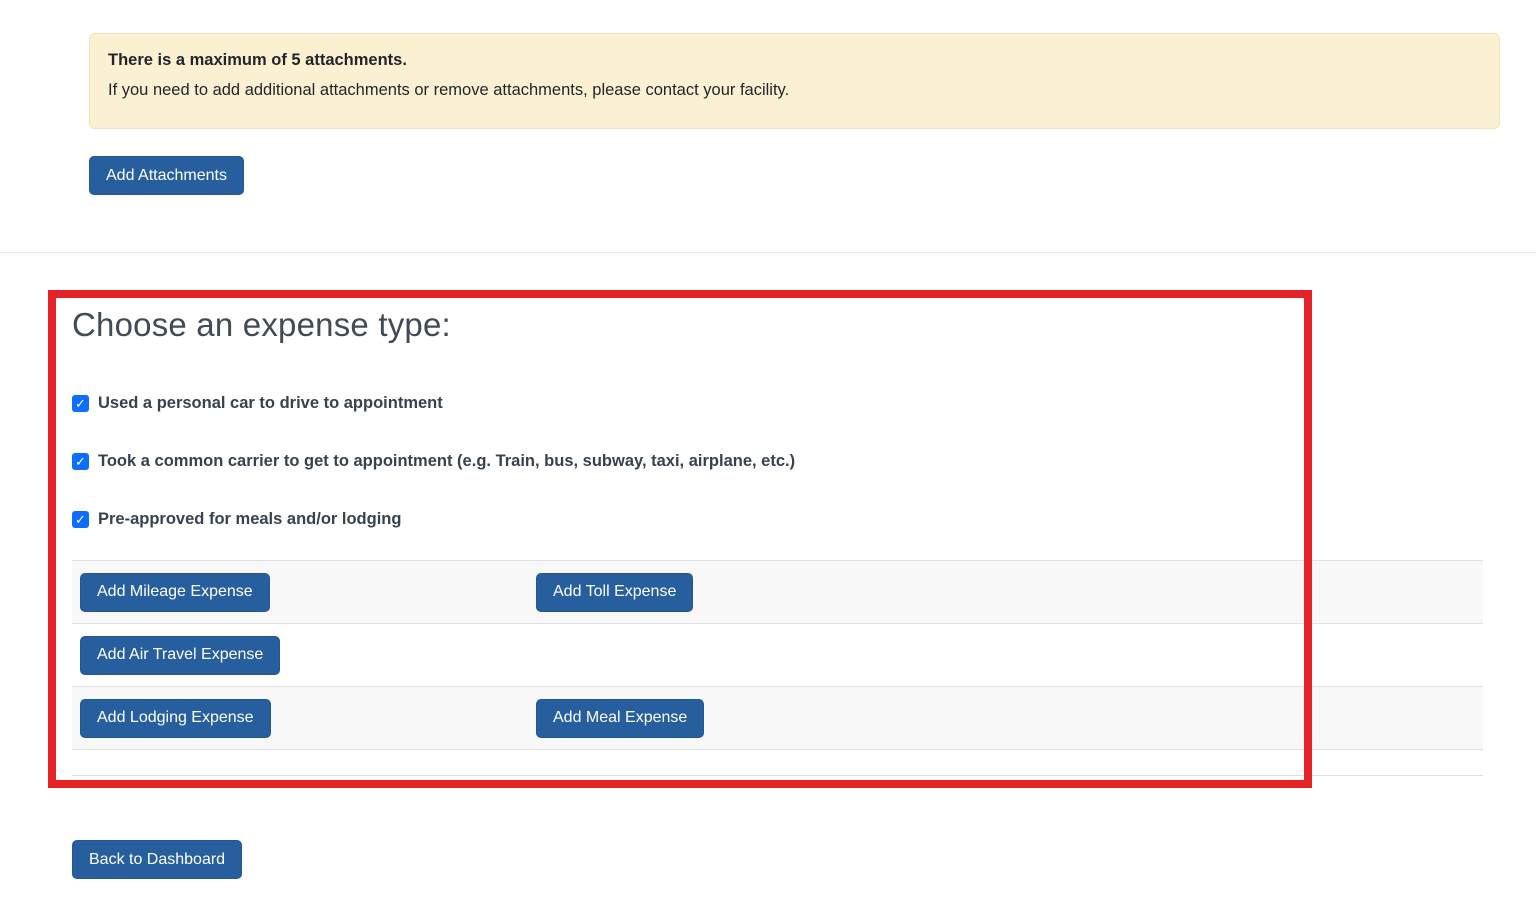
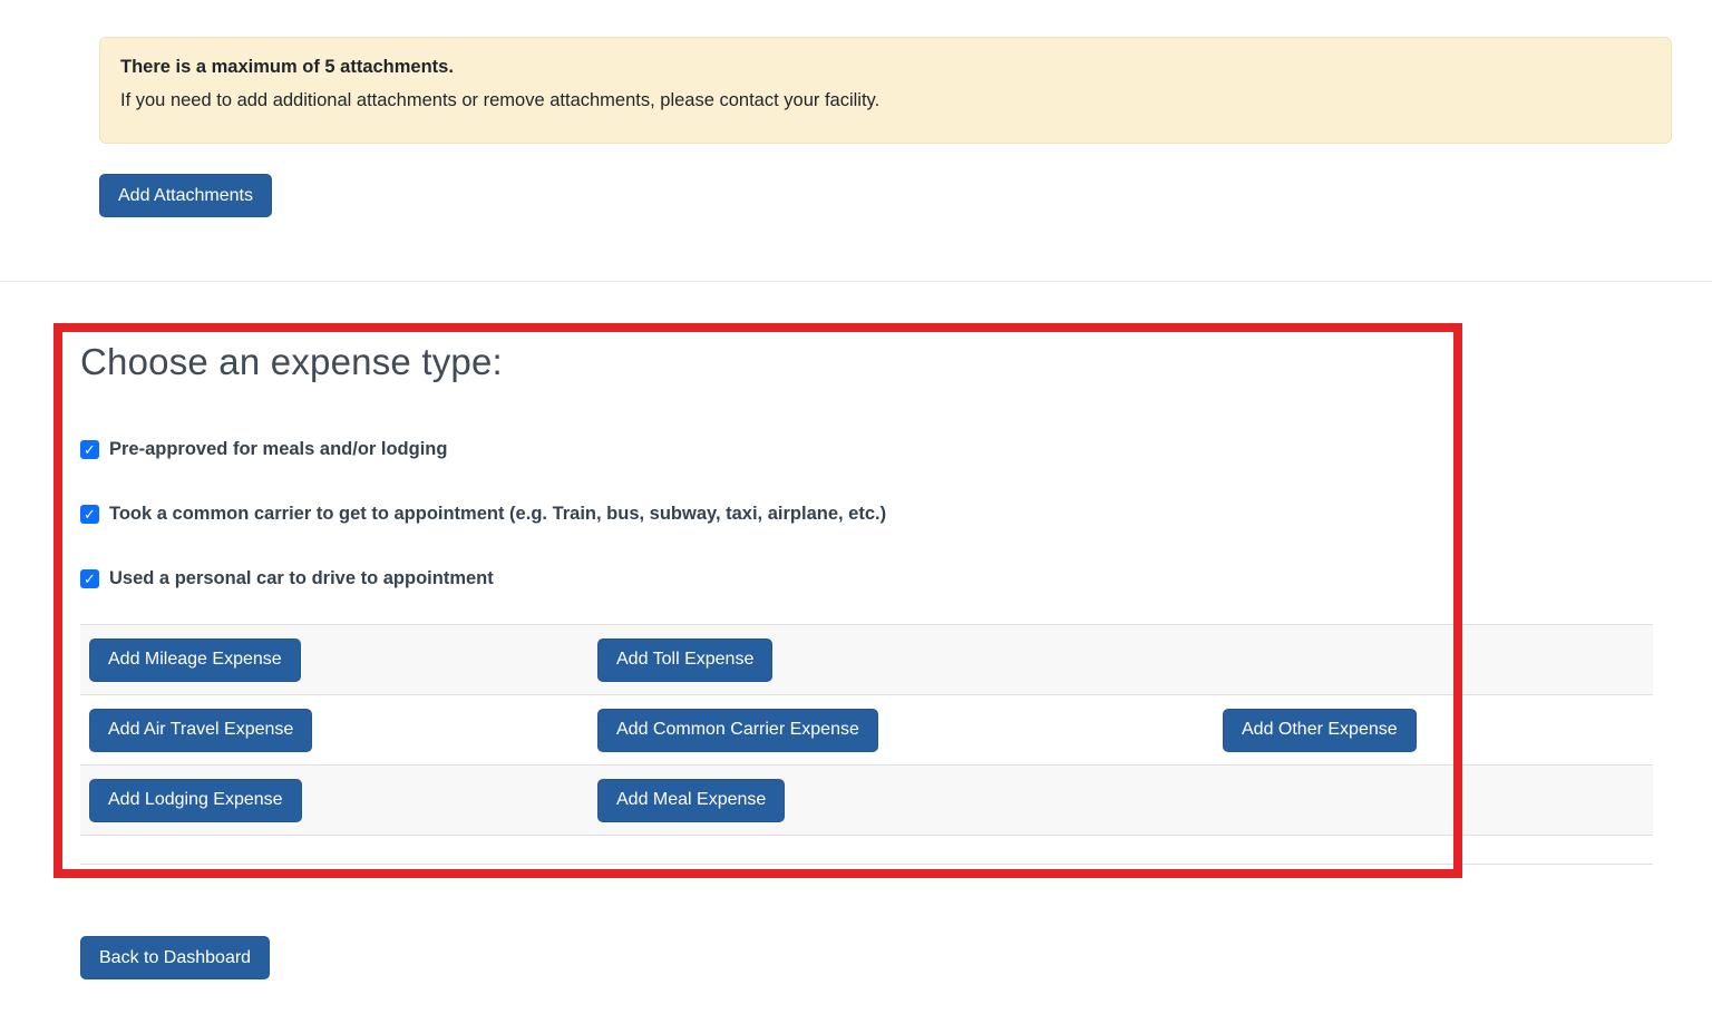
  There is a maximum of 5 attachments.
  If you need to add additional attachments or remove attachments, please contact your facility.
  Add Attachments
  Choose an expense type:
  ✓
- Used a personal car to drive to appointment
+ Pre-approved for meals and/or lodging
  ✓
  Took a common carrier to get to appointment (e.g. Train, bus, subway, taxi, airplane, etc.)
  ✓
- Pre-approved for meals and/or lodging
+ Used a personal car to drive to appointment
  Add Mileage Expense
  Add Toll Expense
  Add Air Travel Expense
+ Add Common Carrier Expense
+ Add Other Expense
  Add Lodging Expense
  Add Meal Expense
  Back to Dashboard
